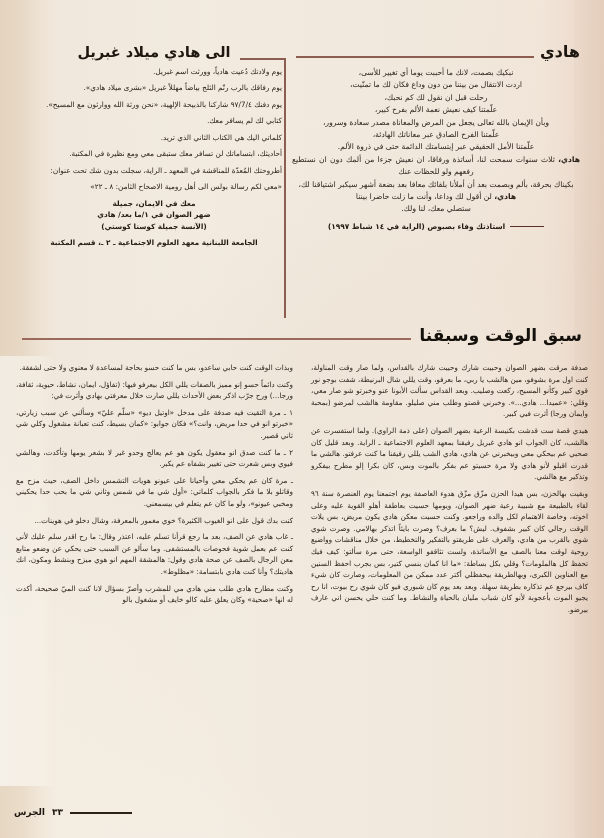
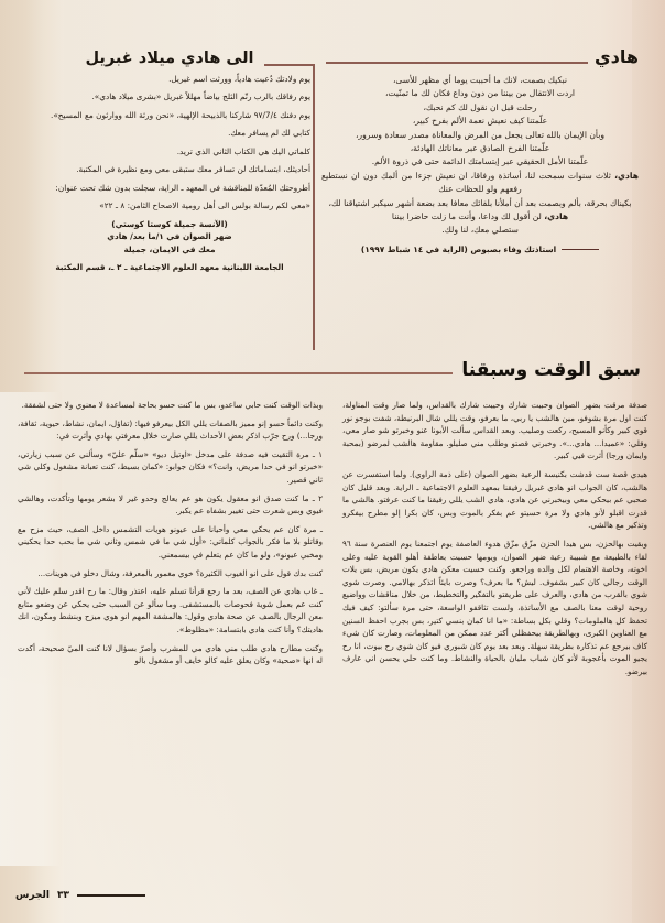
  هادي
- نبكيك بصمت، لانك ما أحببت يوما أي تغيير للأسى،
+ نبكيك بصمت، لانك ما أحببت يوما أي مظهر للأسى،
  اردت الانتقال من بيننا من دون وداع فكان لك ما تمنّيت،
  رحلت قبل ان نقول لك كم نحبك،
  علّمتنا كيف نعيش نعمة الألم بفرح كبير،
  وبأن الإيمان بالله تعالى يجعل من المرض والمعاناة مصدر سعادة وسرور،
  علّمتنا الفرح الصادق عبر معاناتك الهادئة،
  علّمتنا الأمل الحقيقي عبر إبتسامتك الدائمة حتى في ذروة الألم.
  هادي، ثلاث سنوات سمحت لنا، أساتذة ورفاقا، ان نعيش جزءا من ألمك دون ان نستطيع رفعهم ولو للحظات عنك
  بكيناك بحرقة، بألم وبصمت بعد أن أملأنا بلقائك معافا بعد بضعة أشهر سيكبر اشتياقنا لك،
  هادي، لن أقول لك وداعا، وأنت ما زلت حاضرا بيننا
  ستصلي معك، لنا ولك.
  استاذتك وفاء بصبوص (الراية في ١٤ شباط ١٩٩٧)
  الى هادي ميلاد غبريل
  يوم ولادتك دُعيت هادياً، وورثت اسم غبريل.
  يوم رفاقك بالرب رتّم الثلج بياضاً مهللاً غبريل «بشرى ميلاد هادي».
  يوم دفنك ٩٧/7/٤ شاركنا بالذبيحة الإلهية، «نحن ورثة الله ووارثون مع المسيح».
  كتابي لك لم يسافر معك.
  كلماتي اليك هي الكتاب الثاني الذي تريد.
  أحاديثك، ابتساماتك لن تسافر معك ستبقى معي ومع نظيرة في المكتبة.
  أطروحتك المُعدّة للمناقشة في المعهد ـ الراية، سجلت بدون شك تحت عنوان:
  «معي لكم رسالة بولس الى أهل رومية الاصحاح الثامن: ٨ ـ ٢٢»
- معك في الايمان، جميلة
+ (الآنسة جميلة كوستا كوستي)
  ضهر الصوان في ١/ما بعد/ هادي
- (الآنسة جميلة كوستا كوستي)
+ معك في الايمان، جميلة
  الجامعة اللبنانية معهد العلوم الاجتماعية ـ ٢ ـ، قسم المكتبة
  سبق الوقت وسبقنا
  صدفة مرقت بضهر الصوان وحبيت شارك وحييت شارك بالقداس، ولما صار وقت المناولة، كنت اول مرة بشوفو، مين هالشب يا ربي، ما بعرفو، وقت يللي شال البرنيطة، شفت بوجو نور قوي كبير وكأنو المسيح، ركعت وصليب. وبعد القداس سألت الأبونا عنو وخبرتو شو صار معي، وقلي: «عميدا... هادي...». وخبرني قصتو وطلب مني صليلو. مقاومة هالشب لمرضو (بمحبة وايمان ورجا) أثرت فيي كبير.
  هيدي قصة ست قدشت بكنيسة الرعية بضهر الصوان (على ذمة الراوي). ولما استفسرت عن هالشب، كان الجواب انو هادي غبريل رفيقنا بمعهد العلوم الاجتماعية ـ الراية. وبعد قليل كان صحبي عم بيحكي معي وبيخبرني عن هادي، هادي الشب يللي رفيقنا ما كنت عرفتو. هالشي ما قدرت اقبلو لأنو هادي ولا مرة حسيتو عم بفكر بالموت وبس، كان بكرا إلو مطرح بيفكرو وتذكير مع هالشي.
  وبقيت بهالحزن، بس هيدا الحزن مزّق مزّق هدوء العاصفة يوم اجتمعنا يوم العنصرة سنة ٩٦ لقاء بالطبيعة مع شبيبة رعية ضهر الصوان، ويومها حسيت بعاطفة أهلو القوية عليه وعلى اخوته، وخاصة الاهتمام لكل والده وراجعو. وكنت حسيت معكن هادي يكون مريض، بس يلات الوقت رجالي كان كبير بشفوف. ليش؟ ما بعرف؟ وصرت بايئاً اتذكر بهالامي. وصرت شوي شوي بالقرب من هادي، والعرف على طريقتو بالتفكير والتخطيط، من خلال مناقشات وواضيع روحية لوقت معنا بالصف مع الأساتذة، ولست تثاقفو الواسعة، حتى مرة سألتو: كيف فيك تحفظ كل هالملومات؟ وقلي بكل بساطة: «ما انا كمان بنسي كتير، بس بجرب احفظ السنين مع العناوين الكبرى، وبهالطريقة بيحفظلي أكتر عدد ممكن من المعلومات، وصارت كان شيء كاف بيرجع عم تذكاره بطريقة سهلة. وبعد بعد يوم كان شبوري فيو كان شوي رح بيوت، انا رح يجيو الموت بأعجوبة لأنو كان شباب مليان بالحياة والنشاط. وما كنت حلي يحسن اني عارف بيرضو.
  وبذات الوقت كنت حابي ساعدو، بس ما كنت حسو بحاجة لمساعدة لا معنوي ولا حتى لشفقة.
  وكنت دائماً حسو إنو مميز بالصفات يللي الكل بيعرفو فيها: (تفاؤل، ايمان، نشاط، حيوية، ثقافة، ورجا...) ورح جرّب اذكر بعض الأحداث يللي صارت خلال معرفتي بهادي وأثرت في:
  ١ ـ مرة التقيت فيه صدفة على مدخل «اوتيل ديو» «سلّم عليّ» وسألني عن سبب زيارتي، «خبرتو انو في حدا مريض، وانت؟» فكان جوابو: «كمان بسيط، كنت تعبانة مشغول وكلي شي ثاني قصير.
  ٢ ـ ما كنت صدق انو معقول يكون هو عم يعالج وحدو غير لا بشعر يومها وتأكدت، وهالشي فيوي وبس شعرت حتى تغيير بشفاه عم يكبر.
  ـ مرة كان عم يحكي معي وأحيانا على عيونو هويات التشمس داخل الصف، حيث مزح مع وقاتلو بلا ما فكر بالجواب كلماتي: «أول شي ما في شمس وثاني شي ما بحب حدا يحكيني ومخبي عيونو»، ولو ما كان عم يتعلم في بيسمعني.
  كنت بدك قول على انو الغيوب الكثيرة؟ خوي مغمور بالمعرفة، وشال دخلو في هوينات...
  ـ غاب هادي عن الصف، بعد ما رجع قرأنا تسلم عليه، اعتذر وقال: ما رح اقدر سلم عليك لأني كنت عم بعمل شوية فحوصات بالمستشفى. وما سألو عن السبب حتى يحكي عن وضعو متابع معن الرجال بالصف عن صحة هادي وقول: هالمشقة المهم انو هوي ميزح وبنشط ومكون، انك هاديتك؟ وأنا كنت هادي بابتسامة: «مظلوط».
  وكنت مطارح هادي طلب مني هادي مي للمشرب وأصرّ بسؤال لانا كنت الميّ صحيحة، أكدت له انها «صحية» وكان يعلق عليه كالو خايف أو مشغول بالو
  ٣٣
  الجرس
